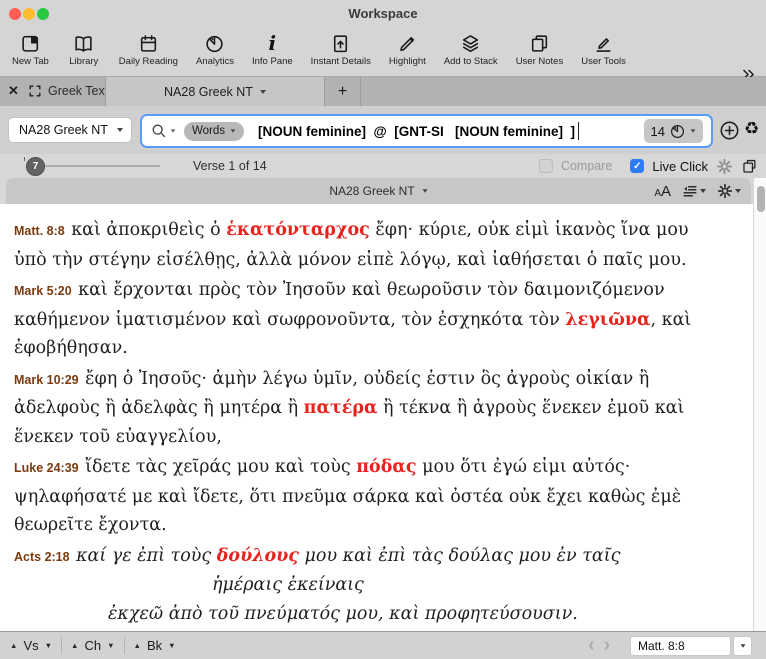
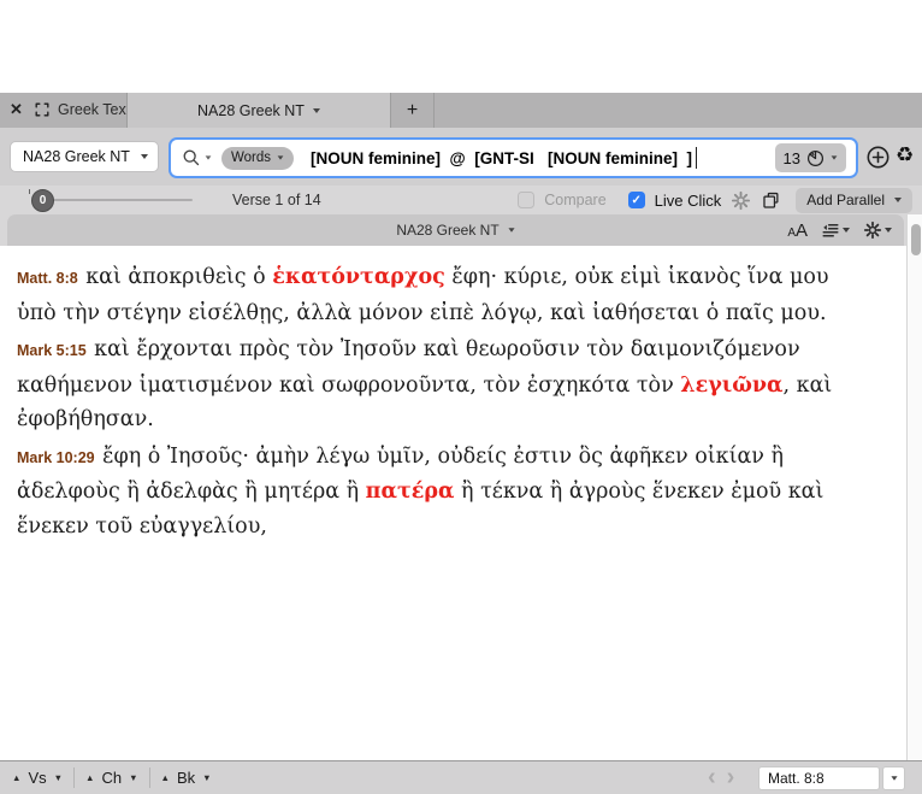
- Workspace
- New Tab
- Library
- Daily Reading
- Analytics
- i
- Info Pane
- Instant Details
- Highlight
- Add to Stack
- User Notes
- User Tools
  ✕
  Greek Tex
  NA28 Greek NT
  +
  NA28 Greek NT
  Words
  [NOUN feminine] @ [GNT-SI [NOUN feminine] ]
- 14
+ 13
  ♻
- 7
+ 0
  Verse 1 of 14
  Compare
  ✓
  Live Click
+ Add Parallel
  NA28 Greek NT
  A
  A
  Matt. 8:8 καὶ ἀποκριθεὶς ὁ ἑκατόνταρχος ἔφη· κύριε, οὐκ εἰμὶ ἱκανὸς ἵνα μου ὑπὸ τὴν στέγην εἰσέλθῃς, ἀλλὰ μόνον εἰπὲ λόγῳ, καὶ ἰαθήσεται ὁ παῖς μου.
- Mark 5:20 καὶ ἔρχονται πρὸς τὸν Ἰησοῦν καὶ θεωροῦσιν τὸν δαιμονιζόμενον καθήμενον ἱματισμένον καὶ σωφρονοῦντα, τὸν ἐσχηκότα τὸν λεγιῶνα, καὶ ἐφοβήθησαν.
+ Mark 5:15 καὶ ἔρχονται πρὸς τὸν Ἰησοῦν καὶ θεωροῦσιν τὸν δαιμονιζόμενον καθήμενον ἱματισμένον καὶ σωφρονοῦντα, τὸν ἐσχηκότα τὸν λεγιῶνα, καὶ ἐφοβήθησαν.
- Mark 10:29 ἔφη ὁ Ἰησοῦς· ἀμὴν λέγω ὑμῖν, οὐδείς ἐστιν ὃς ἀγροὺς οἰκίαν ἢ ἀδελφοὺς ἢ ἀδελφὰς ἢ μητέρα ἢ πατέρα ἢ τέκνα ἢ ἀγροὺς ἕνεκεν ἐμοῦ καὶ ἕνεκεν τοῦ εὐαγγελίου,
+ Mark 10:29 ἔφη ὁ Ἰησοῦς· ἀμὴν λέγω ὑμῖν, οὐδείς ἐστιν ὃς ἀφῆκεν οἰκίαν ἢ ἀδελφοὺς ἢ ἀδελφὰς ἢ μητέρα ἢ πατέρα ἢ τέκνα ἢ ἀγροὺς ἕνεκεν ἐμοῦ καὶ ἕνεκεν τοῦ εὐαγγελίου,
- Luke 24:39 ἴδετε τὰς χεῖράς μου καὶ τοὺς πόδας μου ὅτι ἐγώ εἰμι αὐτός· ψηλαφήσατέ με καὶ ἴδετε, ὅτι πνεῦμα σάρκα καὶ ὀστέα οὐκ ἔχει καθὼς ἐμὲ θεωρεῖτε ἔχοντα.
- Acts 2:18 καί γε ἐπὶ τοὺς δούλους μου καὶ ἐπὶ τὰς δούλας μου ἐν ταῖς
- ἡμέραις ἐκείναις
- ἐκχεῶ ἀπὸ τοῦ πνεύματός μου, καὶ προφητεύσουσιν.
  ▲
  Vs
  ▼
  ▲
  Ch
  ▼
  ▲
  Bk
  ▼
  ‹
  ›
  Matt. 8:8
